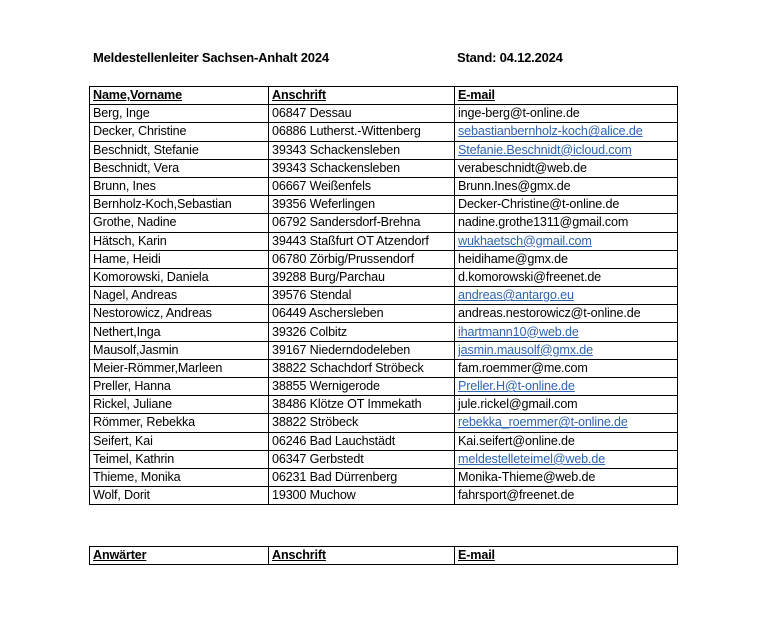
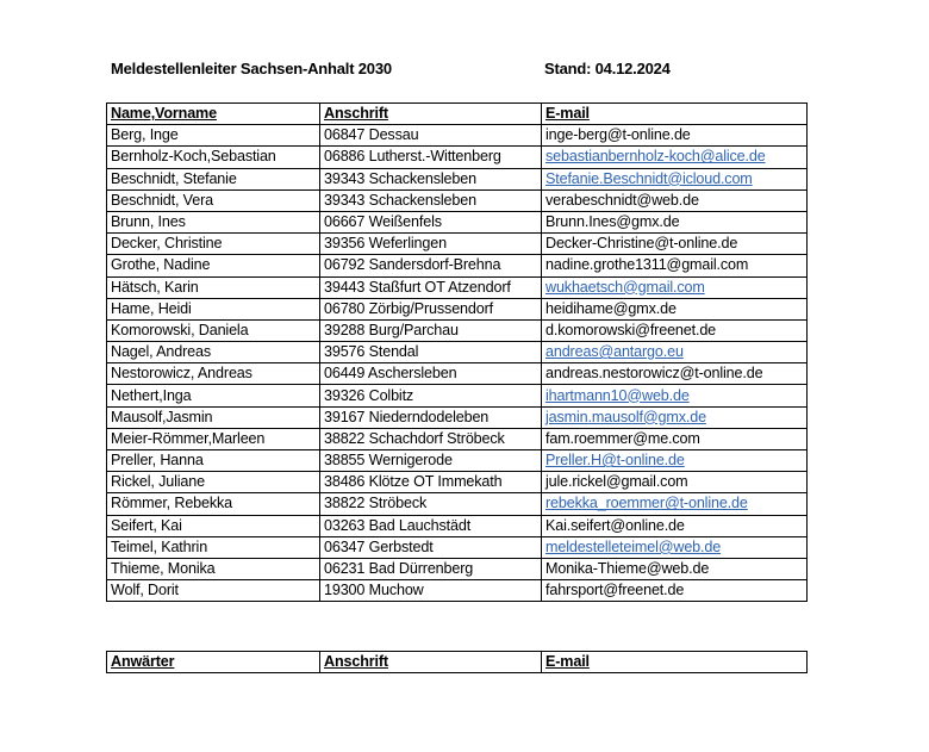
- Meldestellenleiter Sachsen-Anhalt 2024
+ Meldestellenleiter Sachsen-Anhalt 2030
  Stand: 04.12.2024
  Name,Vorname	Anschrift	E-mail
  Berg, Inge	06847 Dessau	inge-berg@t-online.de
- Decker, Christine	06886 Lutherst.-Wittenberg	sebastianbernholz-koch@alice.de
+ Bernholz-Koch,Sebastian	06886 Lutherst.-Wittenberg	sebastianbernholz-koch@alice.de
  Beschnidt, Stefanie	39343 Schackensleben	Stefanie.Beschnidt@icloud.com
  Beschnidt, Vera	39343 Schackensleben	verabeschnidt@web.de
  Brunn, Ines	06667 Weißenfels	Brunn.Ines@gmx.de
- Bernholz-Koch,Sebastian	39356 Weferlingen	Decker-Christine@t-online.de
+ Decker, Christine	39356 Weferlingen	Decker-Christine@t-online.de
  Grothe, Nadine	06792 Sandersdorf-Brehna	nadine.grothe1311@gmail.com
  Hätsch, Karin	39443 Staßfurt OT Atzendorf	wukhaetsch@gmail.com
  Hame, Heidi	06780 Zörbig/Prussendorf	heidihame@gmx.de
  Komorowski, Daniela	39288 Burg/Parchau	d.komorowski@freenet.de
  Nagel, Andreas	39576 Stendal	andreas@antargo.eu
  Nestorowicz, Andreas	06449 Aschersleben	andreas.nestorowicz@t-online.de
  Nethert,Inga	39326 Colbitz	ihartmann10@web.de
  Mausolf,Jasmin	39167 Niederndodeleben	jasmin.mausolf@gmx.de
  Meier-Römmer,Marleen	38822 Schachdorf Ströbeck	fam.roemmer@me.com
  Preller, Hanna	38855 Wernigerode	Preller.H@t-online.de
  Rickel, Juliane	38486 Klötze OT Immekath	jule.rickel@gmail.com
  Römmer, Rebekka	38822 Ströbeck	rebekka_roemmer@t-online.de
- Seifert, Kai	06246 Bad Lauchstädt	Kai.seifert@online.de
+ Seifert, Kai	03263 Bad Lauchstädt	Kai.seifert@online.de
  Teimel, Kathrin	06347 Gerbstedt	meldestelleteimel@web.de
  Thieme, Monika	06231 Bad Dürrenberg	Monika-Thieme@web.de
  Wolf, Dorit	19300 Muchow	fahrsport@freenet.de
  Anwärter	Anschrift	E-mail
